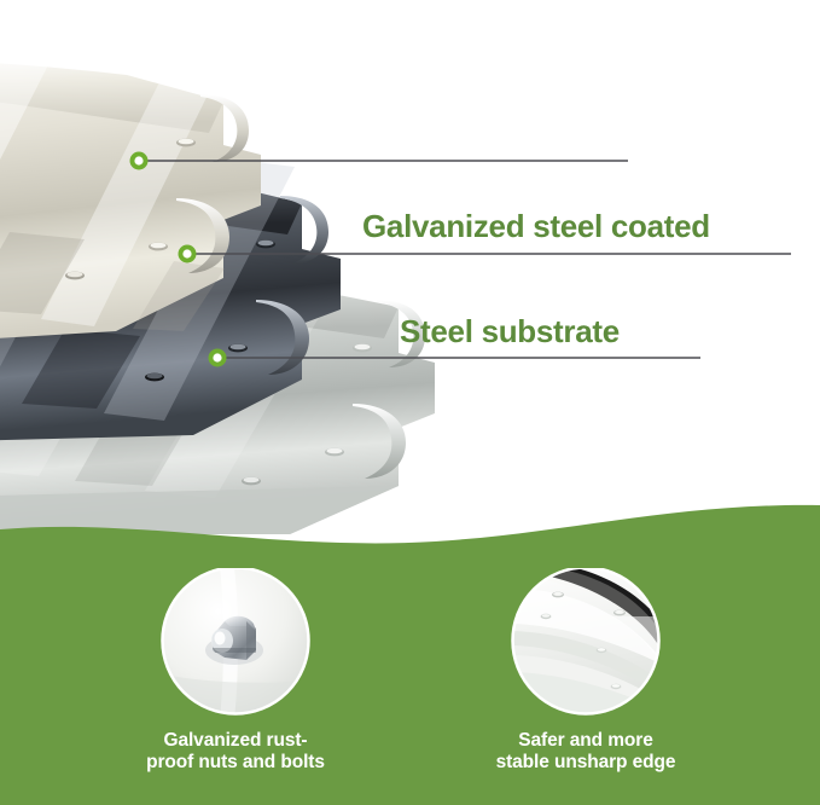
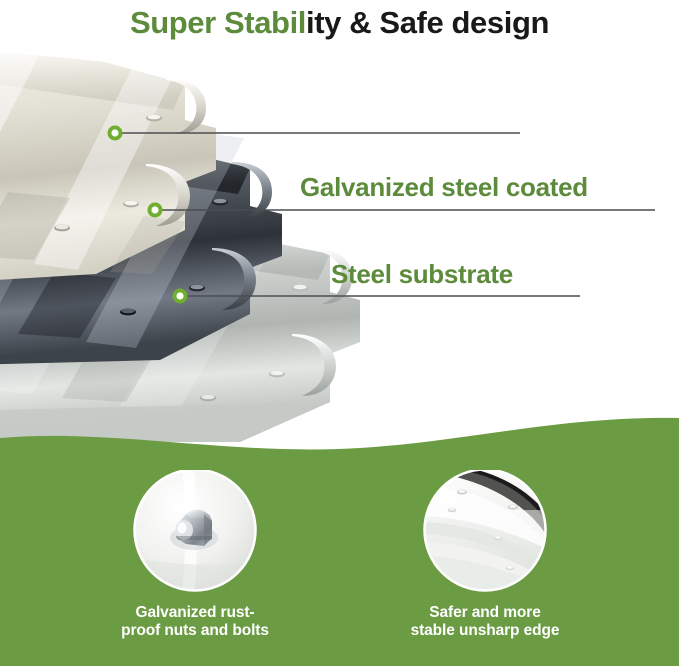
+ Super Stabil
+ ity & Safe design
  Galvanized steel coated
  Steel substrate
  Galvanized rust-
  proof nuts and bolts
  Safer and more
  stable unsharp edge
